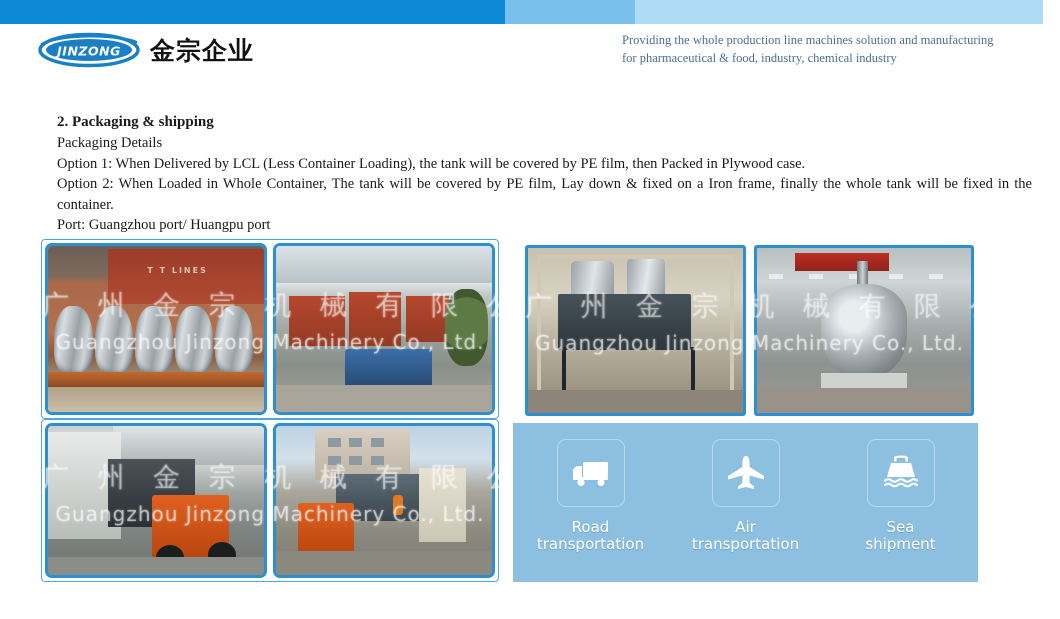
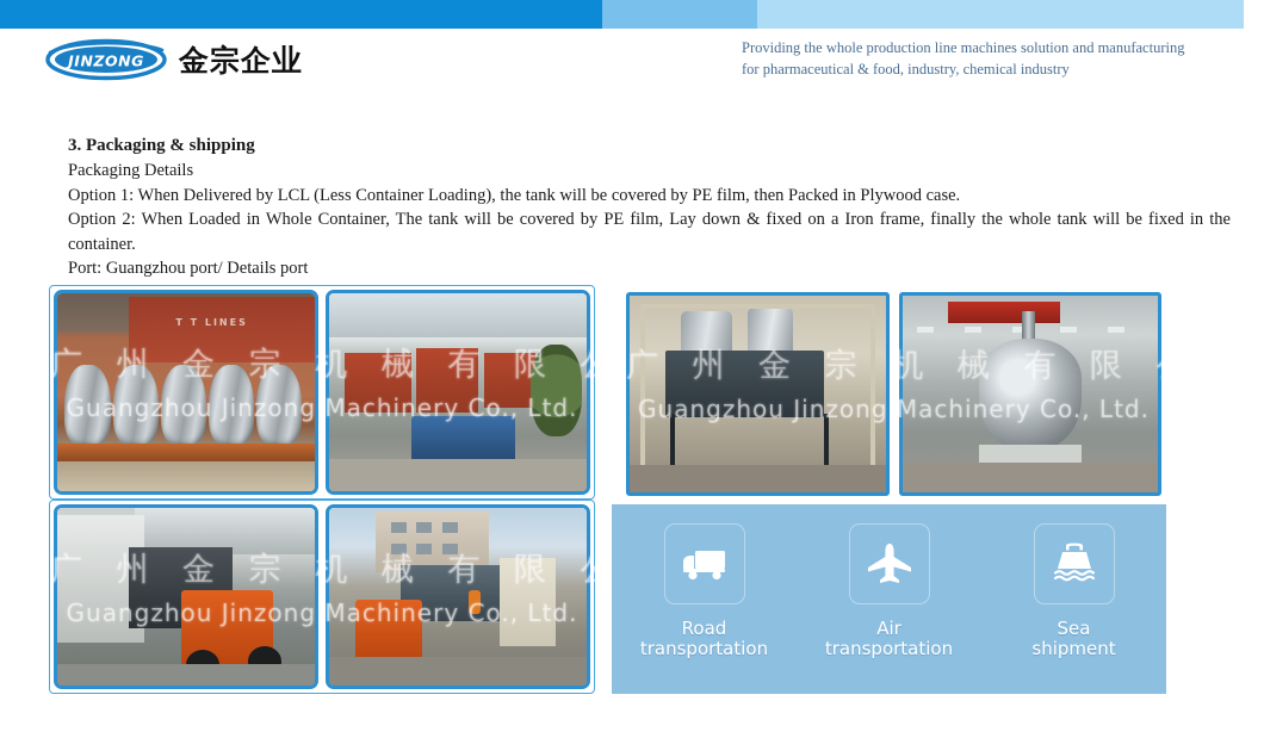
  JINZONG
  金宗企业
  Providing the whole production line machines solution and manufacturing
  for pharmaceutical & food, industry, chemical industry
- 2. Packaging & shipping
+ 3. Packaging & shipping
  Packaging Details
  Option 1: When Delivered by LCL (Less Container Loading), the tank will be covered by PE film, then Packed in Plywood case.
  Option 2: When Loaded in Whole Container, The tank will be covered by PE film, Lay down & fixed on a Iron frame, finally the whole tank will be fixed in the container.
- Port: Guangzhou port/ Huangpu port
+ Port: Guangzhou port/ Details port
  T T LINES
  广 州 金 宗 机 械 有 限 公
  Guangzhou Jinzong Machinery Co., Ltd.
  广 州 金 宗 机 械 有 限 公 司
  Guangzhou Jinzong Machinery Co., Ltd.
  广 州 金 宗 机 械 有 限 公
  Guangzhou Jinzong Machinery Co., Ltd.
  Road
  transportation
  Air
  transportation
  Sea
  shipment
